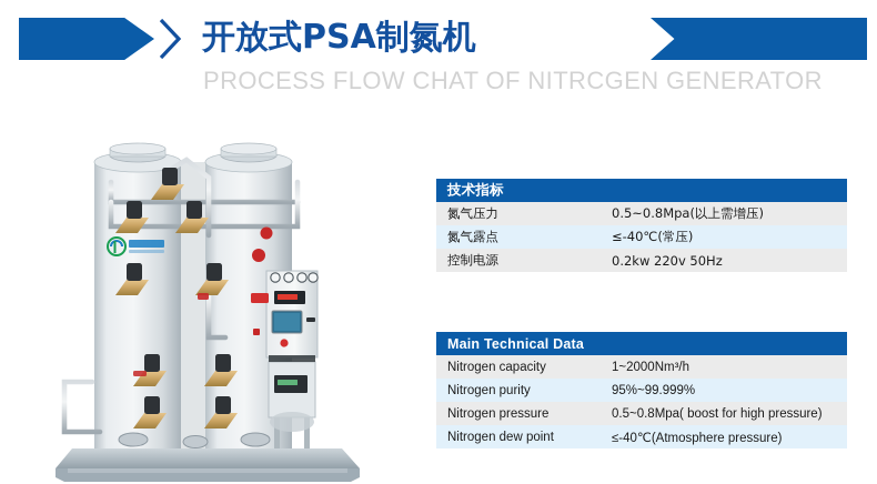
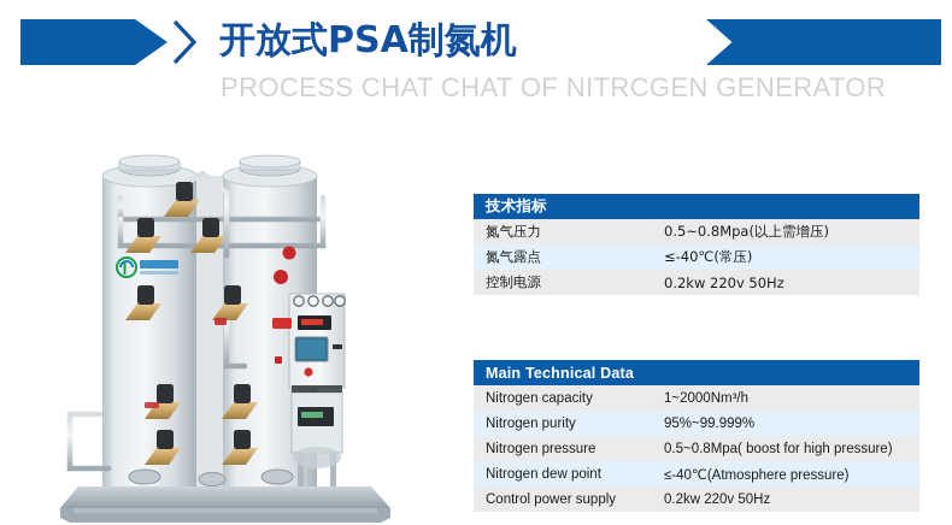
  开放式PSA制氮机
- PROCESS FLOW CHAT OF NITRCGEN GENERATOR
+ PROCESS CHAT CHAT OF NITRCGEN GENERATOR
  技术指标
  氮气压力	0.5~0.8Mpa(以上需增压)
  氮气露点	≤-40℃(常压)
  控制电源	0.2kw 220v 50Hz
  Main Technical Data
  Nitrogen capacity	1~2000Nm³/h
  Nitrogen purity	95%~99.999%
  Nitrogen pressure	0.5~0.8Mpa( boost for high pressure)
  Nitrogen dew point	≤-40℃(Atmosphere pressure)
+ Control power supply	0.2kw 220v 50Hz
